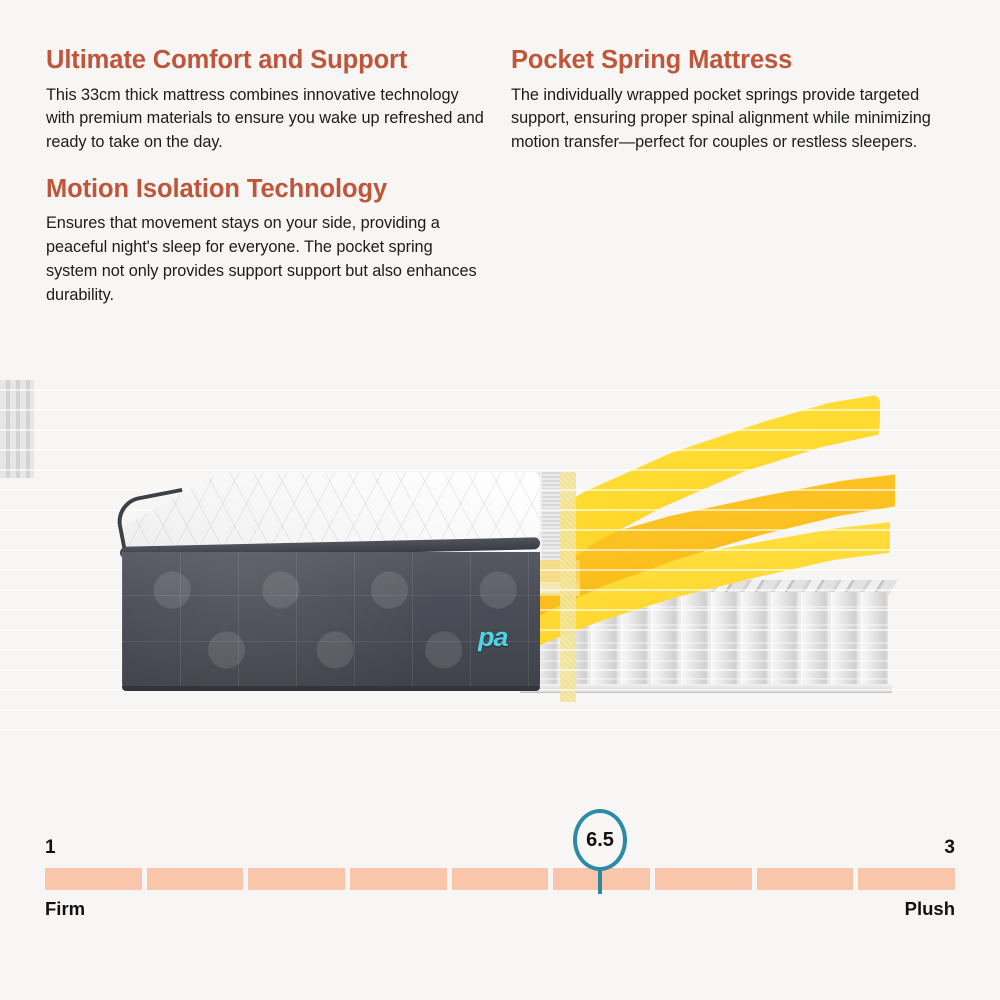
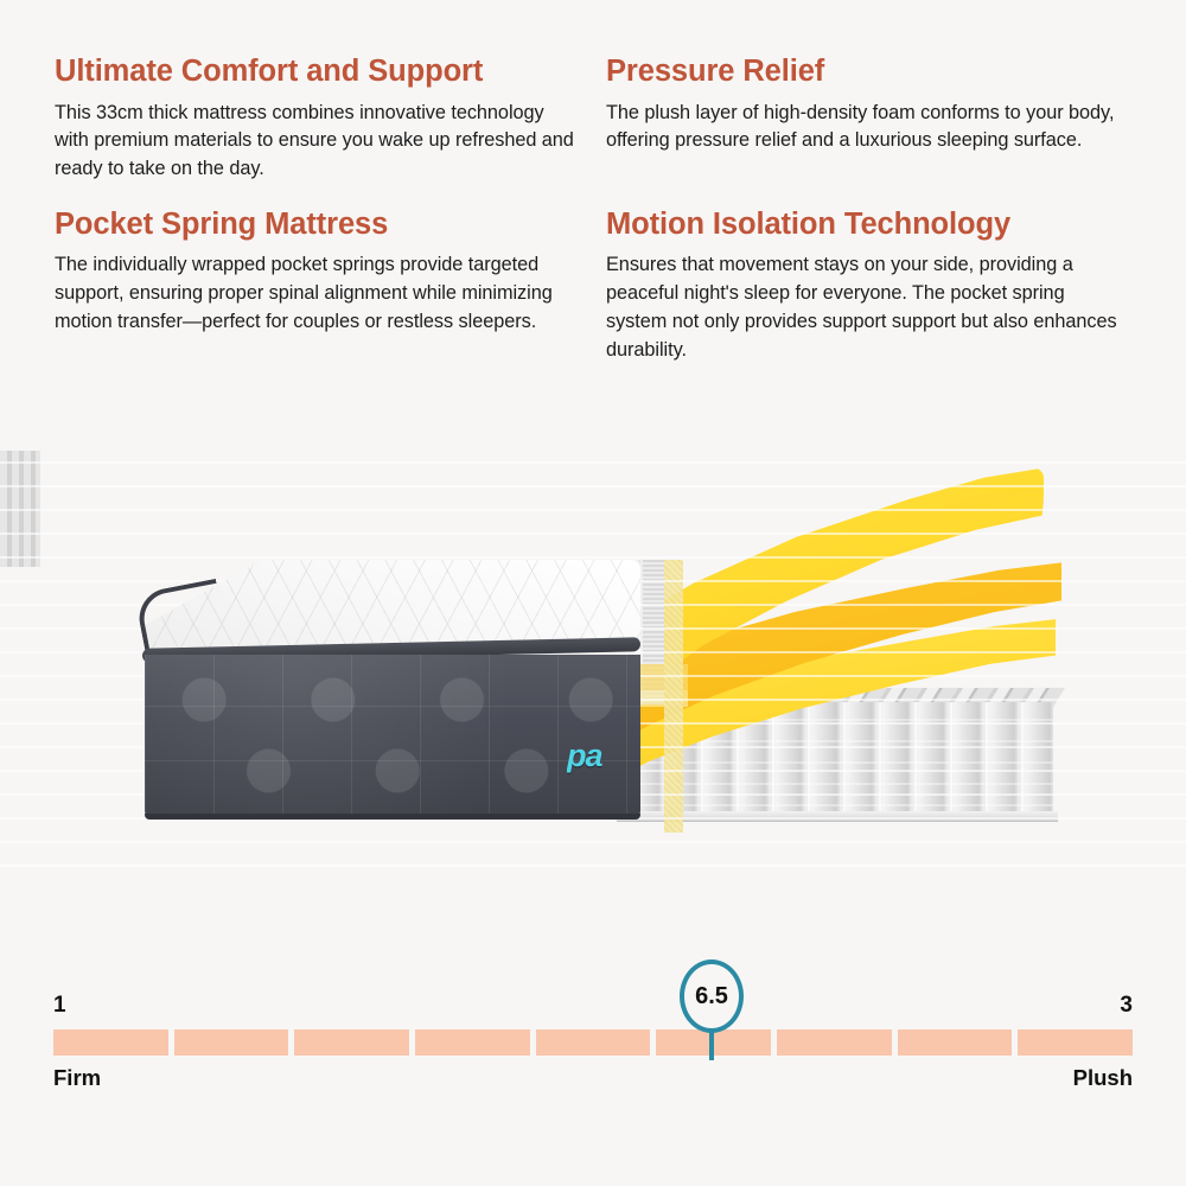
  Ultimate Comfort and Support
  This 33cm thick mattress combines innovative technology with premium materials to ensure you wake up refreshed and ready to take on the day.
+ Pressure Relief
+ The plush layer of high-density foam conforms to your body, offering pressure relief and a luxurious sleeping surface.
  Pocket Spring Mattress
  The individually wrapped pocket springs provide targeted support, ensuring proper spinal alignment while minimizing motion transfer—perfect for couples or restless sleepers.
  Motion Isolation Technology
  Ensures that movement stays on your side, providing a peaceful night's sleep for everyone. The pocket spring system not only provides support support but also enhances durability.
  pa
  1
  3
  6.5
  Firm
  Plush
